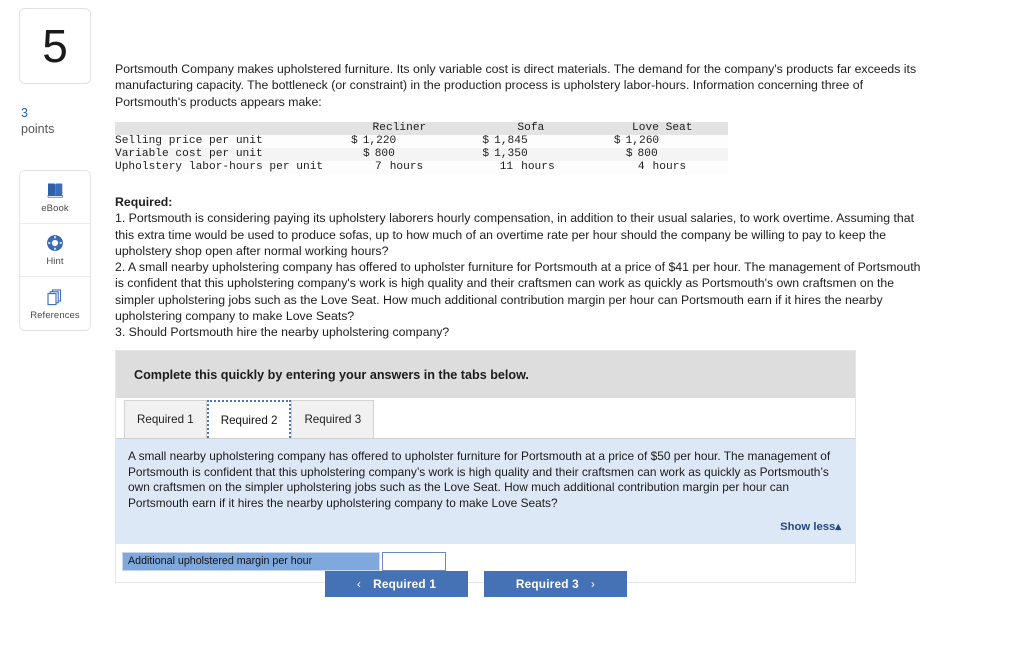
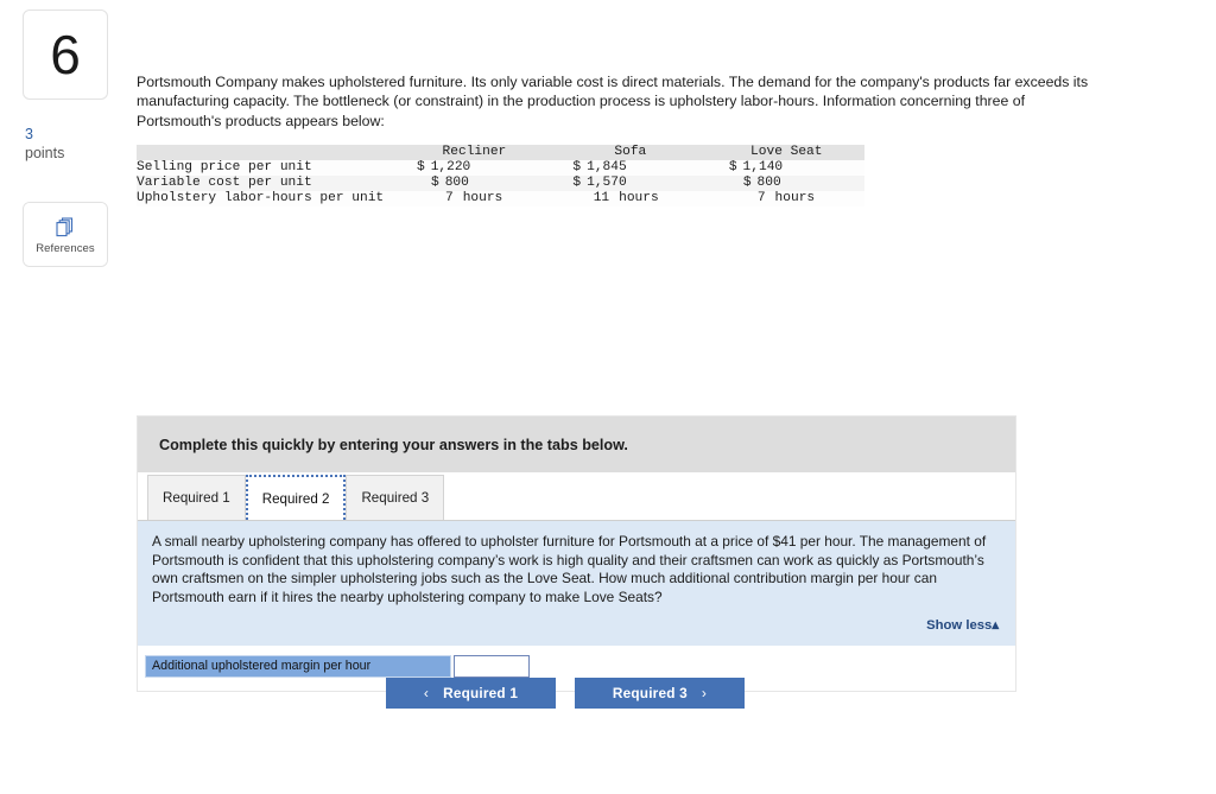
- 5
+ 6
  3
  points
- eBook
- Hint
  References
- Portsmouth Company makes upholstered furniture. Its only variable cost is direct materials. The demand for the company's products far exceeds its manufacturing capacity. The bottleneck (or constraint) in the production process is upholstery labor-hours. Information concerning three of Portsmouth's products appears make:
+ Portsmouth Company makes upholstered furniture. Its only variable cost is direct materials. The demand for the company's products far exceeds its manufacturing capacity. The bottleneck (or constraint) in the production process is upholstery labor-hours. Information concerning three of Portsmouth's products appears below:
  	Recliner	Sofa	Love Seat
- Selling price per unit	$ 1,220	$ 1,845	$ 1,260
+ Selling price per unit	$ 1,220	$ 1,845	$ 1,140
- Variable cost per unit	$ 800	$ 1,350	$ 800
+ Variable cost per unit	$ 800	$ 1,570	$ 800
- Upholstery labor-hours per unit	7 hours	11 hours	4 hours
+ Upholstery labor-hours per unit	7 hours	11 hours	7 hours
- Required:
- 1. Portsmouth is considering paying its upholstery laborers hourly compensation, in addition to their usual salaries, to work overtime. Assuming that this extra time would be used to produce sofas, up to how much of an overtime rate per hour should the company be willing to pay to keep the upholstery shop open after normal working hours?
- 2. A small nearby upholstering company has offered to upholster furniture for Portsmouth at a price of $41 per hour. The management of Portsmouth is confident that this upholstering company's work is high quality and their craftsmen can work as quickly as Portsmouth's own craftsmen on the simpler upholstering jobs such as the Love Seat. How much additional contribution margin per hour can Portsmouth earn if it hires the nearby upholstering company to make Love Seats?
- 3. Should Portsmouth hire the nearby upholstering company?
  Complete this quickly by entering your answers in the tabs below.
  Required 1
  Required 2
  Required 3
- A small nearby upholstering company has offered to upholster furniture for Portsmouth at a price of $50 per hour. The management of Portsmouth is confident that this upholstering company’s work is high quality and their craftsmen can work as quickly as Portsmouth’s own craftsmen on the simpler upholstering jobs such as the Love Seat. How much additional contribution margin per hour can Portsmouth earn if it hires the nearby upholstering company to make Love Seats?
+ A small nearby upholstering company has offered to upholster furniture for Portsmouth at a price of $41 per hour. The management of Portsmouth is confident that this upholstering company’s work is high quality and their craftsmen can work as quickly as Portsmouth’s own craftsmen on the simpler upholstering jobs such as the Love Seat. How much additional contribution margin per hour can Portsmouth earn if it hires the nearby upholstering company to make Love Seats?
  Show less▴
  Additional upholstered margin per hour
  ‹
  Required 1
  Required 3
  ›
